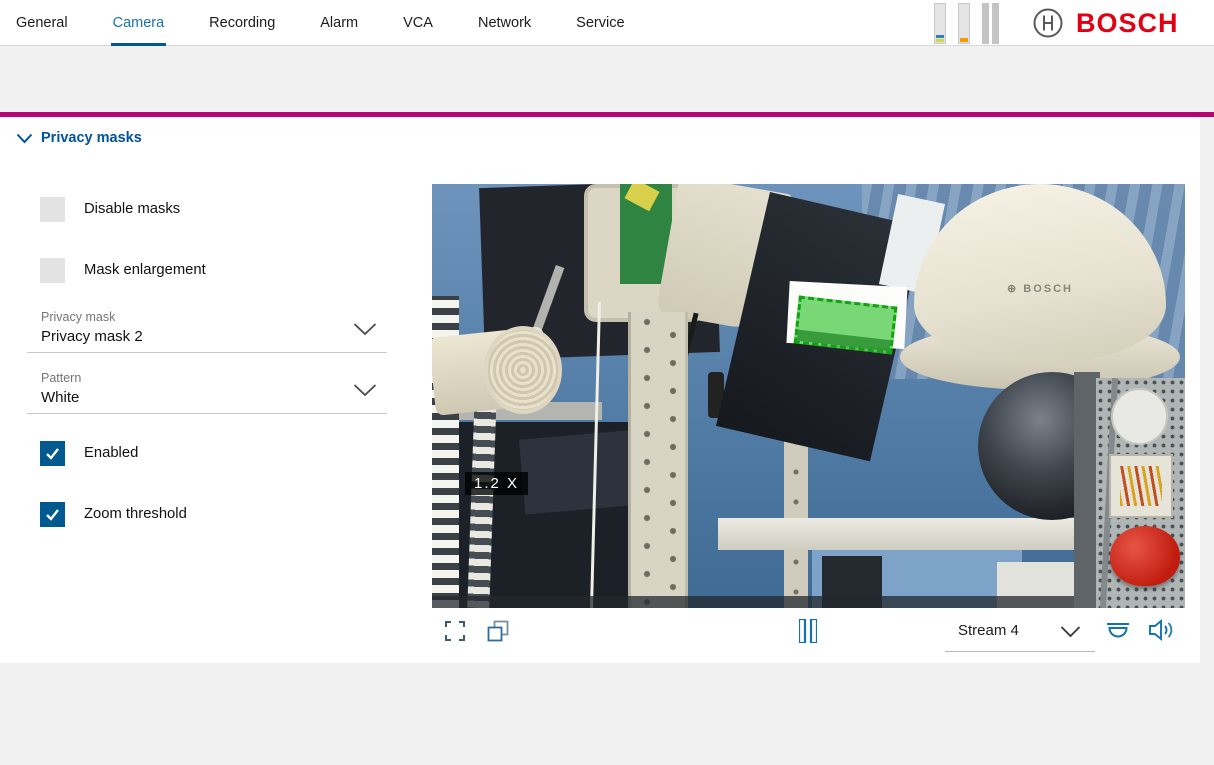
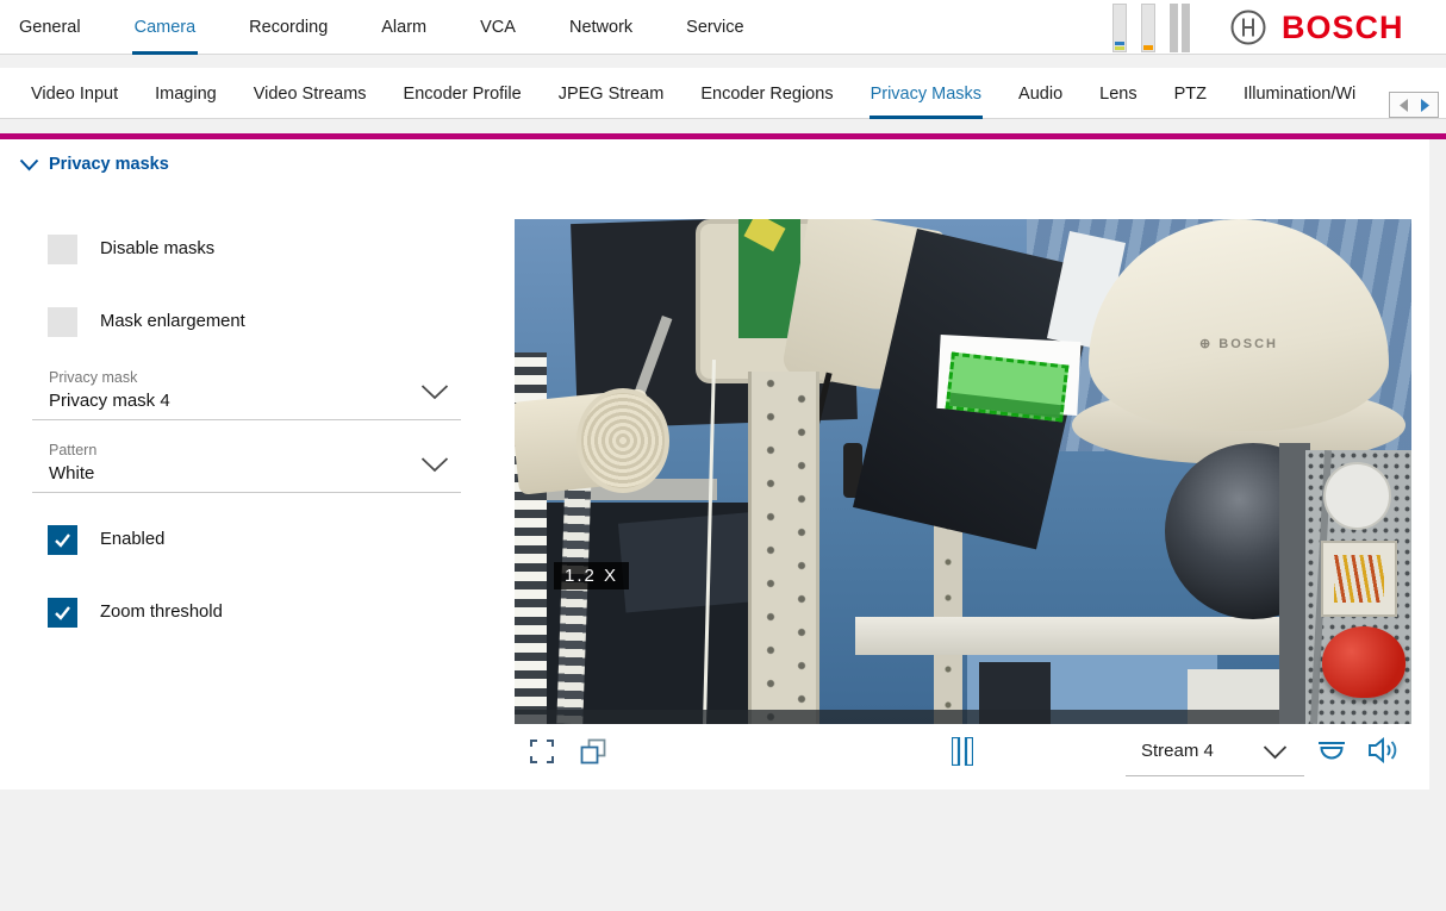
  General
  Camera
  Recording
  Alarm
  VCA
  Network
  Service
  BOSCH
+ Video Input
+ Imaging
+ Video Streams
+ Encoder Profile
+ JPEG Stream
+ Encoder Regions
+ Privacy Masks
+ Audio
+ Lens
+ PTZ
+ Illumination/Wi
  Privacy masks
  Disable masks
  Mask enlargement
  Privacy mask
- Privacy mask 2
+ Privacy mask 4
  Pattern
  White
  Enabled
  Zoom threshold
  ⊕ BOSCH
  1.2 X
  Stream 4
